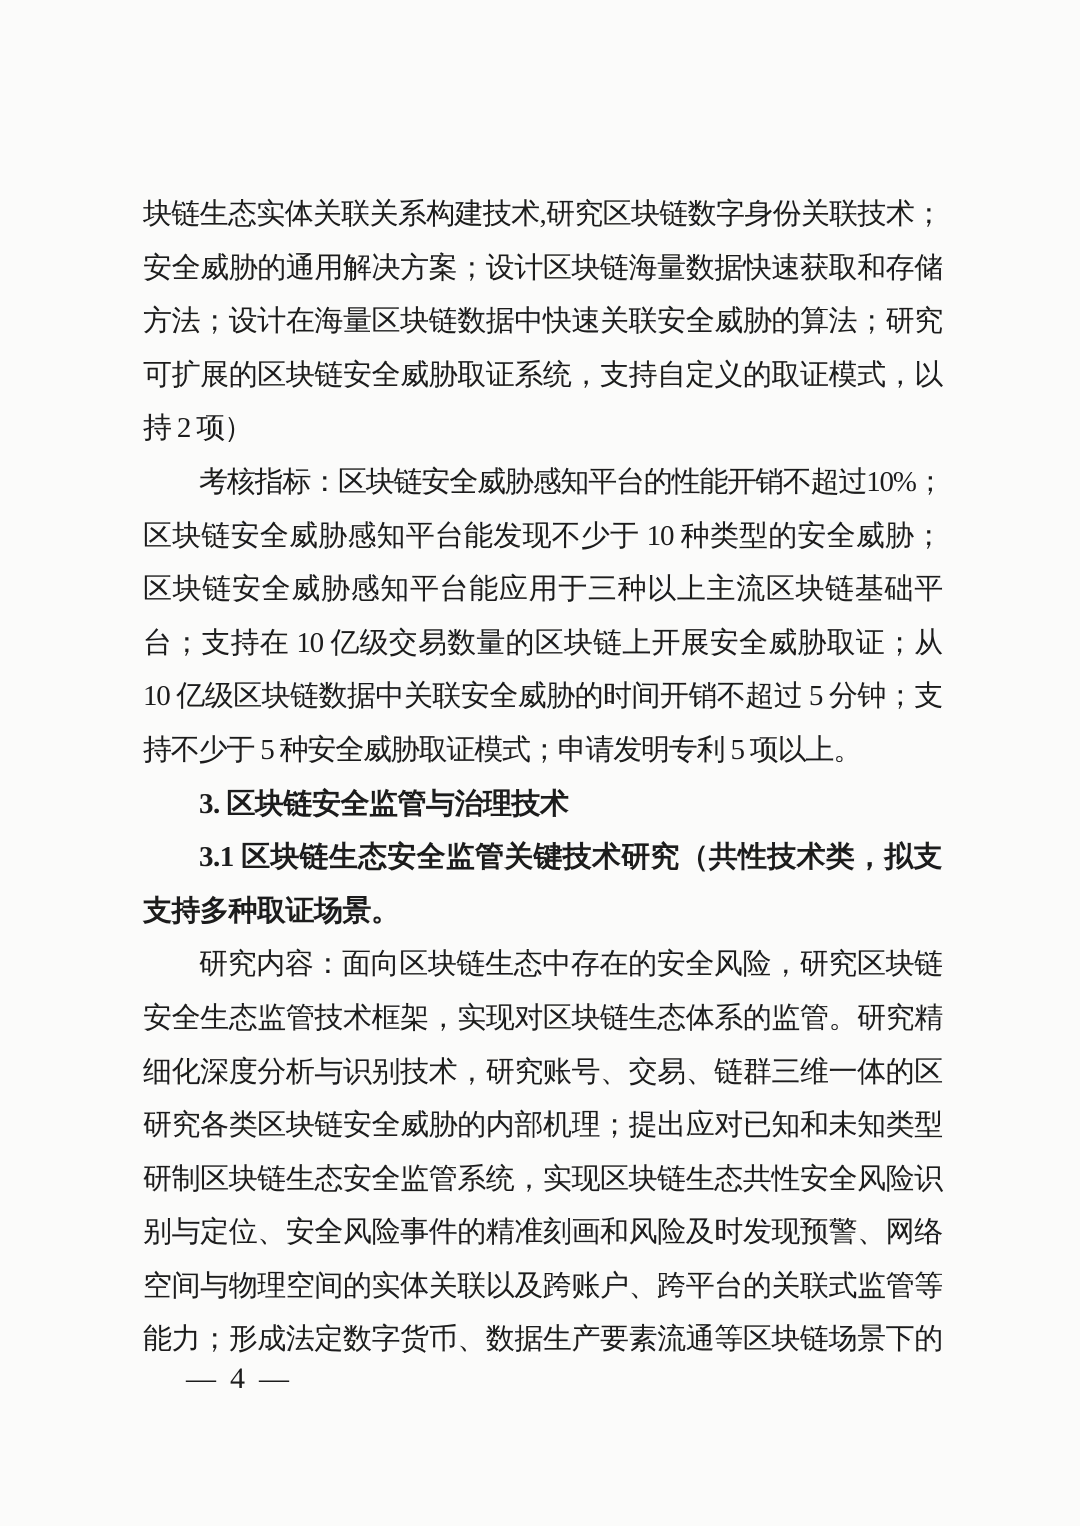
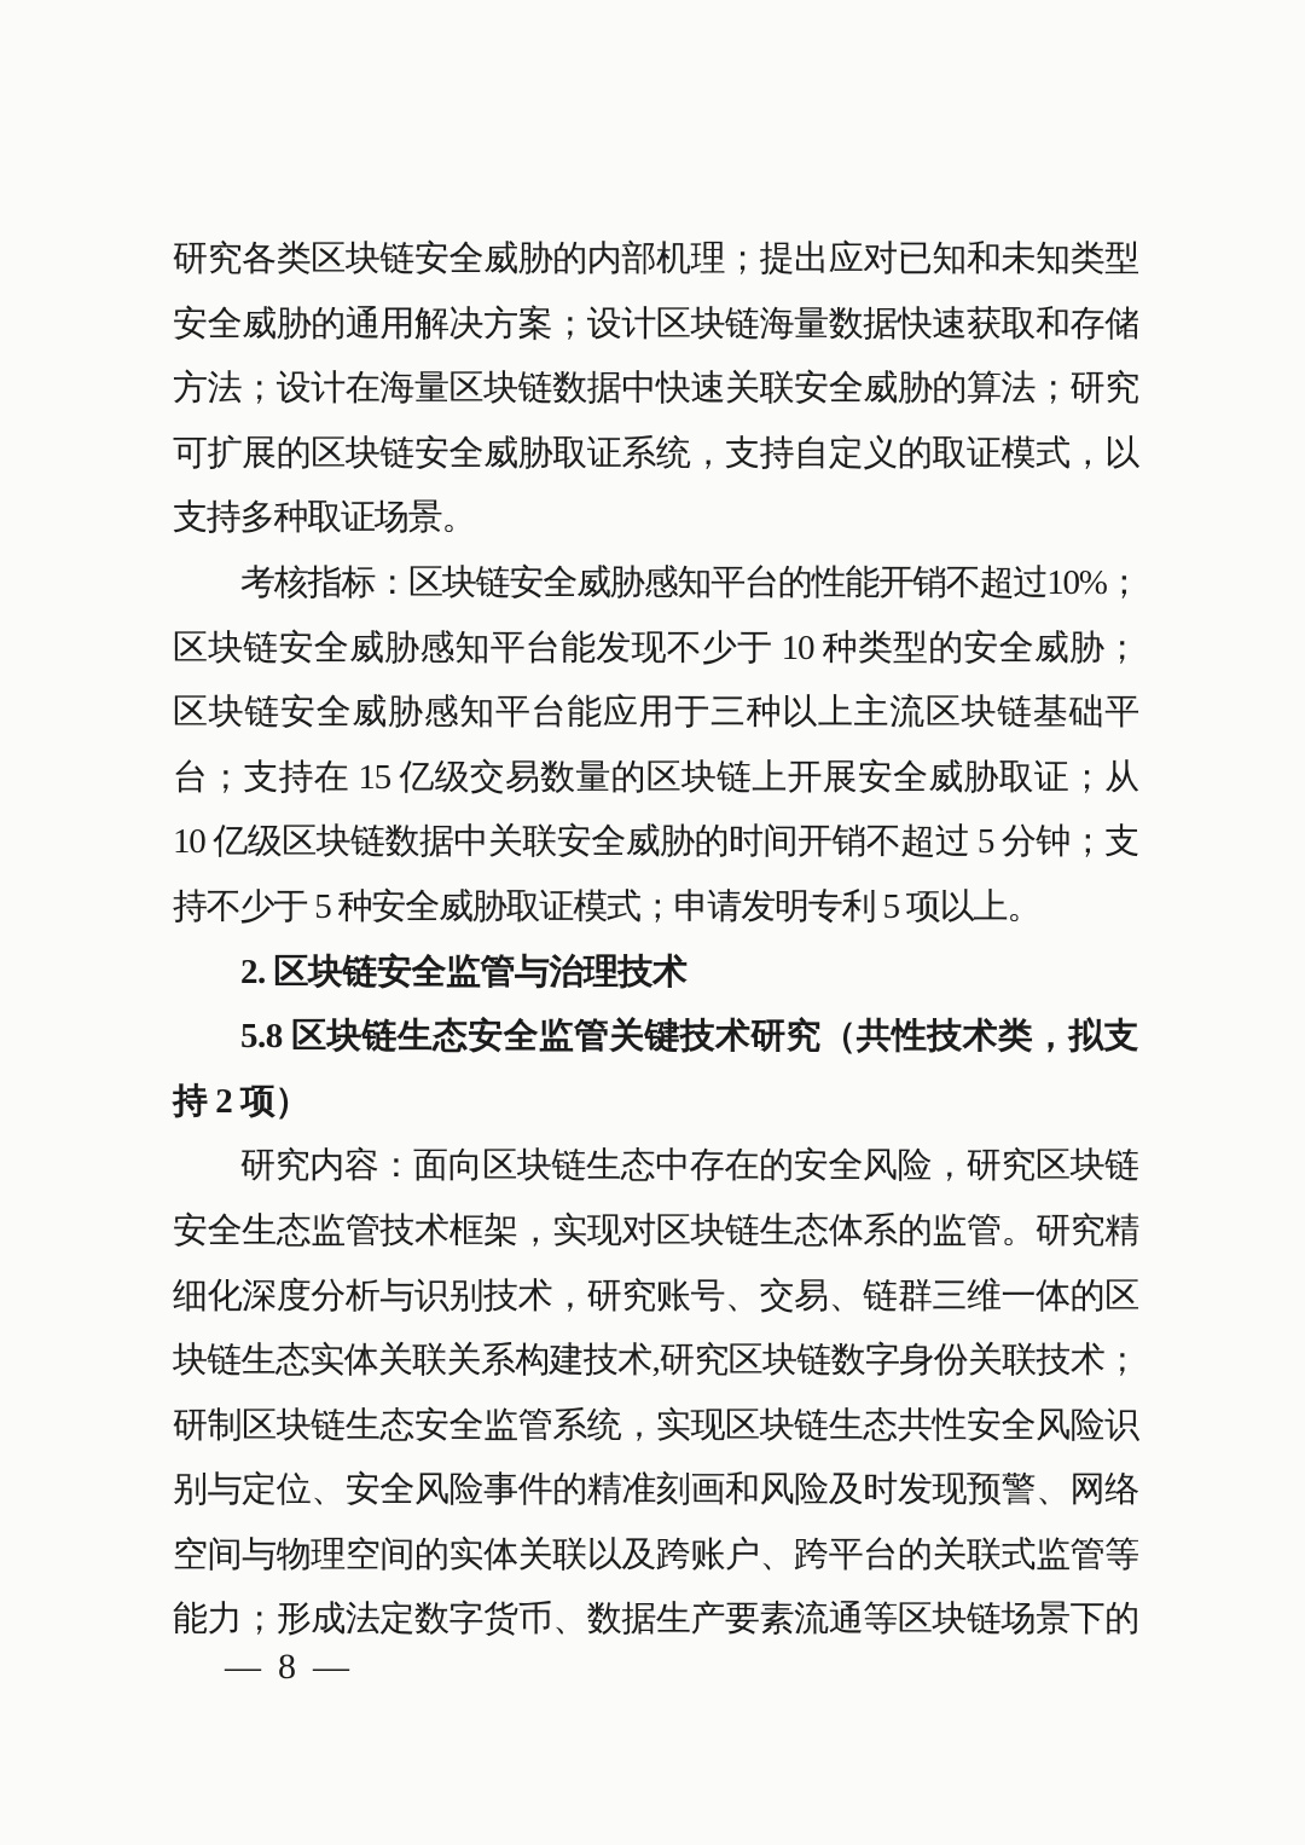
- 块链生态实体关联关系构建技术,研究区块链数字身份关联技术；
+ 研究各类区块链安全威胁的内部机理；提出应对已知和未知类型
  安全威胁的通用解决方案；设计区块链海量数据快速获取和存储
  方法；设计在海量区块链数据中快速关联安全威胁的算法；研究
  可扩展的区块链安全威胁取证系统，支持自定义的取证模式，以
- 持 2 项）
+ 支持多种取证场景。
  考核指标：区块链安全威胁感知平台的性能开销不超过10%；
  区块链安全威胁感知平台能发现不少于 10 种类型的安全威胁；
  区块链安全威胁感知平台能应用于三种以上主流区块链基础平
- 台；支持在 10 亿级交易数量的区块链上开展安全威胁取证；从
+ 台；支持在 15 亿级交易数量的区块链上开展安全威胁取证；从
  10 亿级区块链数据中关联安全威胁的时间开销不超过 5 分钟；支
  持不少于 5 种安全威胁取证模式；申请发明专利 5 项以上。
- 3. 区块链安全监管与治理技术
+ 2. 区块链安全监管与治理技术
- 3.1 区块链生态安全监管关键技术研究（共性技术类，拟支
+ 5.8 区块链生态安全监管关键技术研究（共性技术类，拟支
- 支持多种取证场景。
+ 持 2 项）
  研究内容：面向区块链生态中存在的安全风险，研究区块链
  安全生态监管技术框架，实现对区块链生态体系的监管。研究精
  细化深度分析与识别技术，研究账号、交易、链群三维一体的区
- 研究各类区块链安全威胁的内部机理；提出应对已知和未知类型
+ 块链生态实体关联关系构建技术,研究区块链数字身份关联技术；
  研制区块链生态安全监管系统，实现区块链生态共性安全风险识
  别与定位、安全风险事件的精准刻画和风险及时发现预警、网络
  空间与物理空间的实体关联以及跨账户、跨平台的关联式监管等
  能力；形成法定数字货币、数据生产要素流通等区块链场景下的
- — 4 —
+ — 8 —
